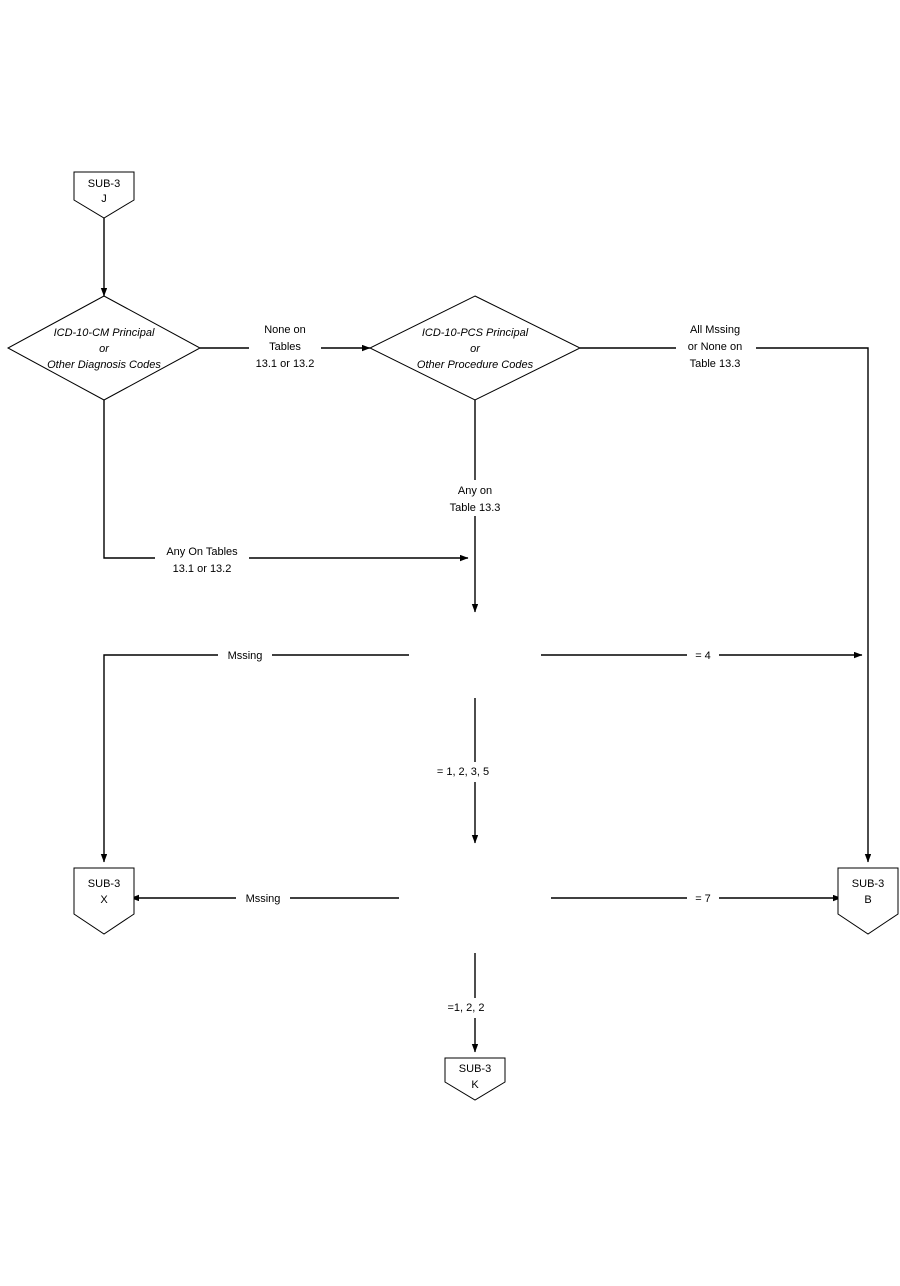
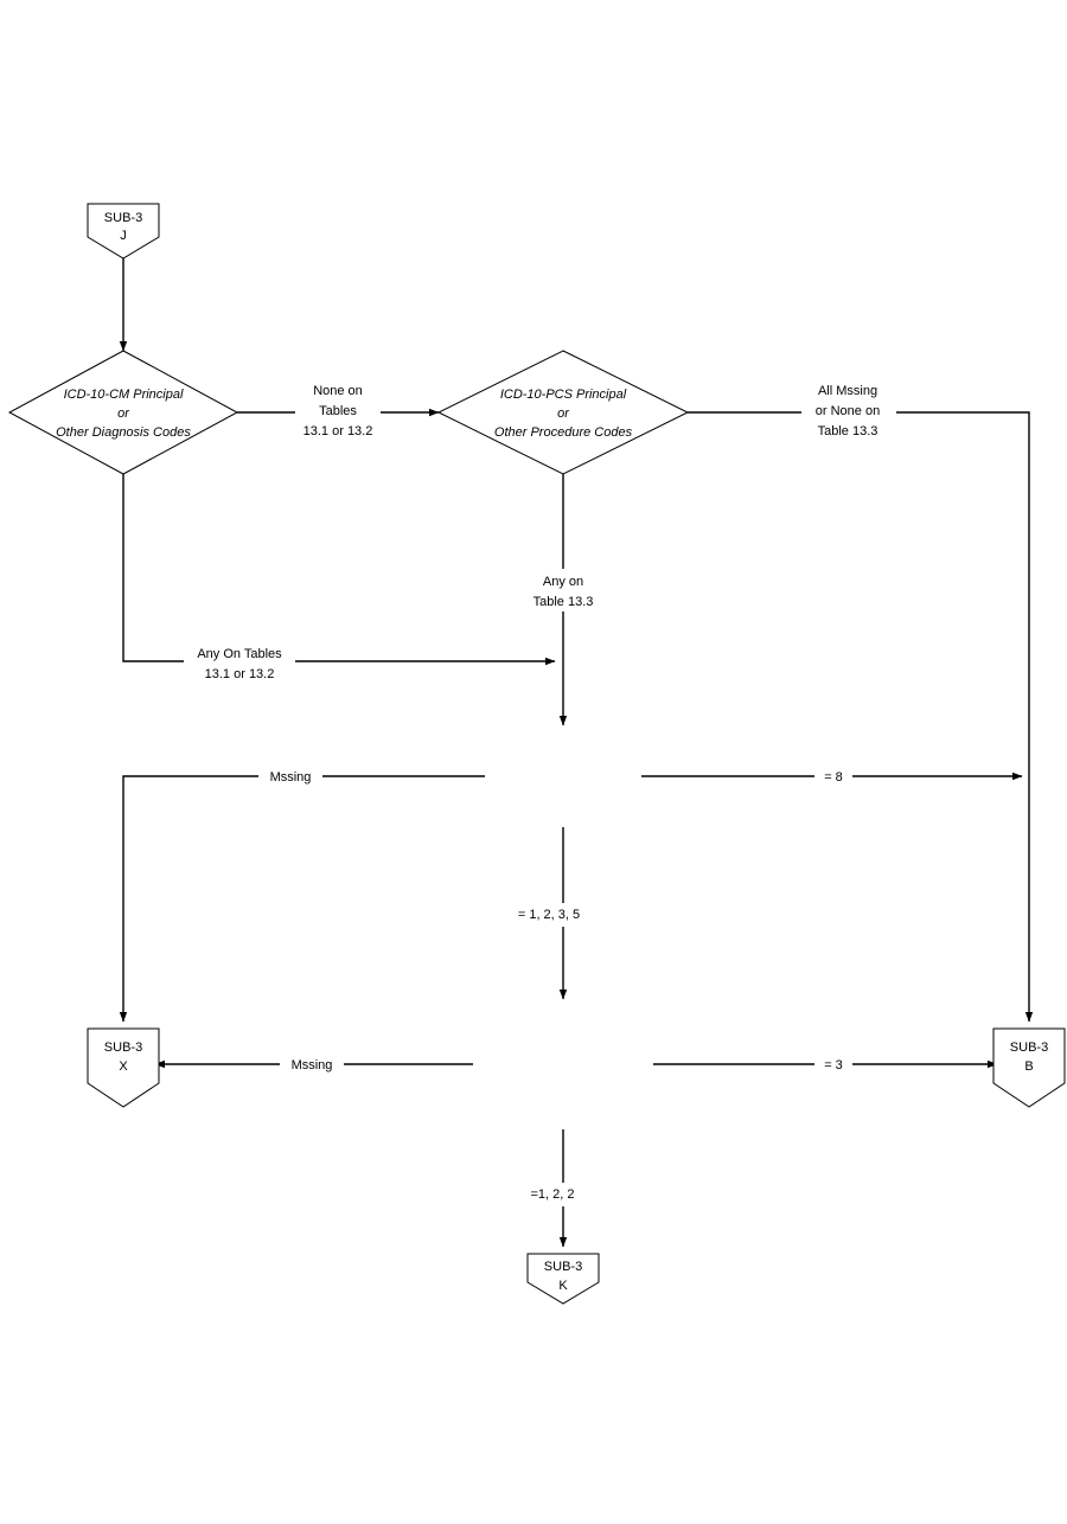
  SUB-3
  J
  ICD-10-CM Principal
  or
  Other Diagnosis Codes
  ICD-10-PCS Principal
  or
  Other Procedure Codes
  SUB-3
  X
  SUB-3
  B
  SUB-3
  K
  None on
  Tables
  13.1 or 13.2
  All Mssing
  or None on
  Table 13.3
  Any on
  Table 13.3
  Any On Tables
  13.1 or 13.2
  Mssing
- = 4
+ = 8
  = 1, 2, 3, 5
  Mssing
- = 7
+ = 3
  =1, 2, 2
